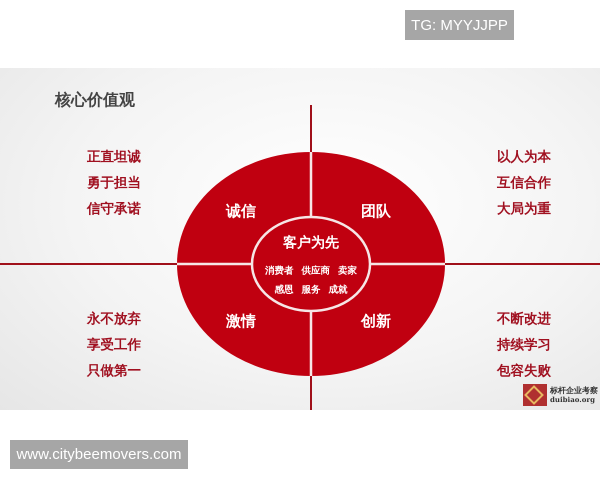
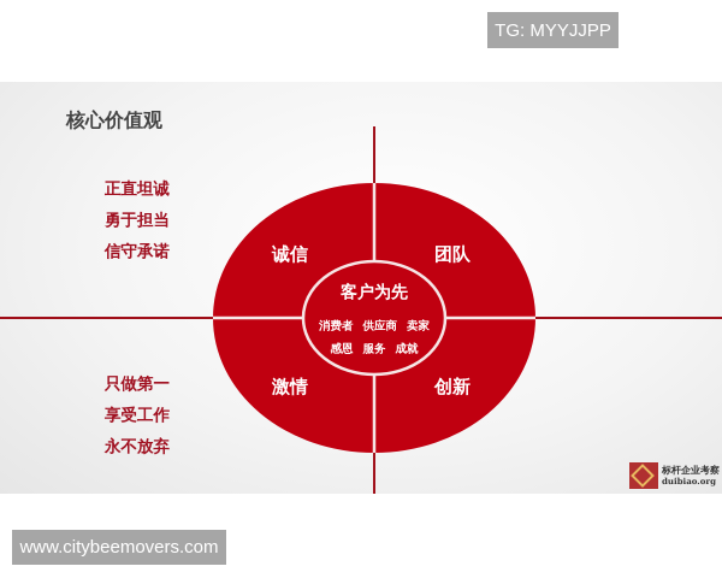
  TG: MYYJJPP
  核心价值观
  诚信
  团队
  激情
  创新
  客户为先
  消费者
  供应商
  卖家
  感恩
  服务
  成就
  正直坦诚
  勇于担当
  信守承诺
- 以人为本
- 互信合作
- 大局为重
- 永不放弃
+ 只做第一
  享受工作
- 只做第一
+ 永不放弃
- 不断改进
- 持续学习
- 包容失败
  标杆企业考察
  duibiao.org
  www.citybeemovers.com
